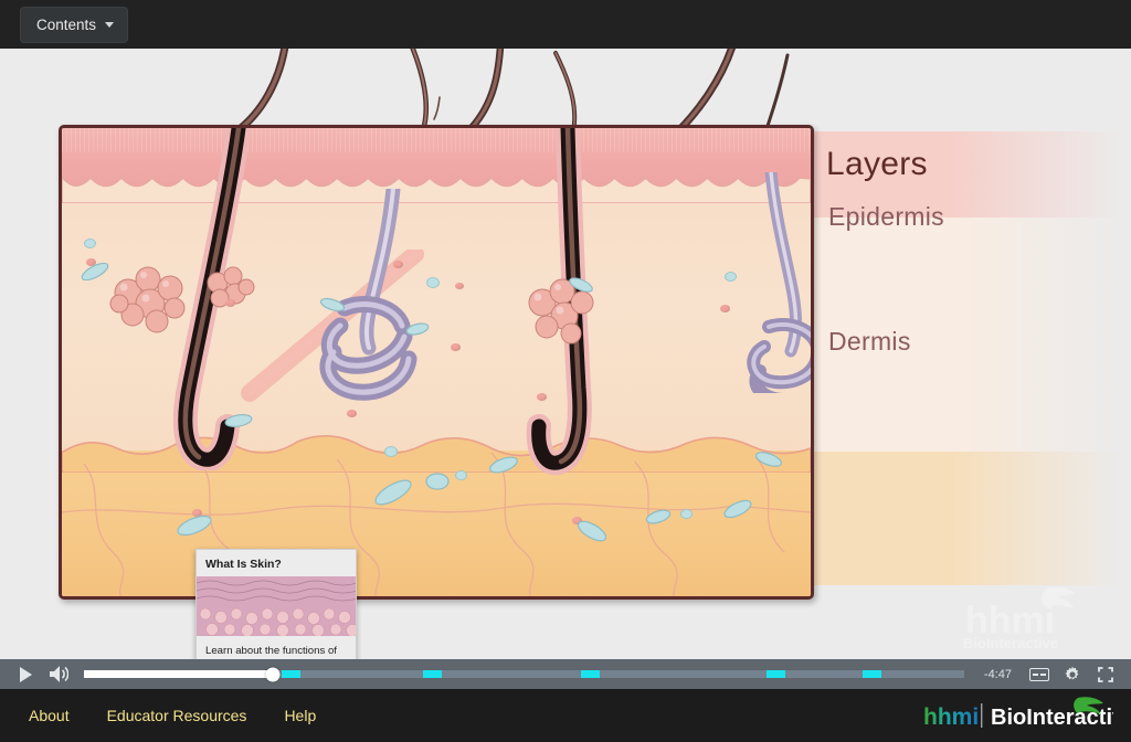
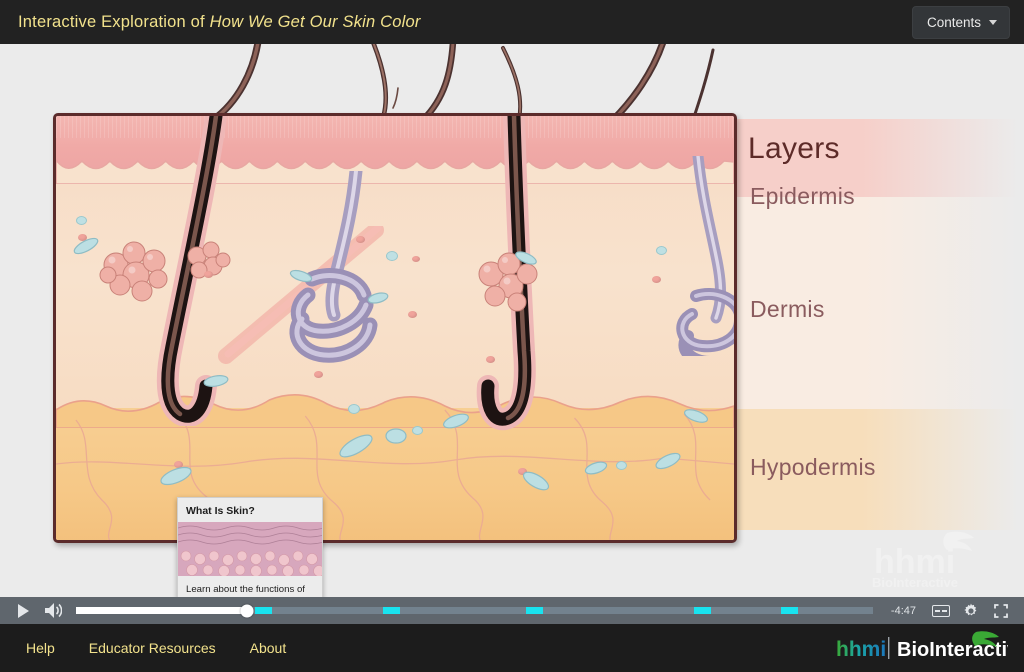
+ Interactive Exploration of How We Get Our Skin Color
  Contents
  Layers
  Epidermis
  Dermis
+ Hypodermis
  What Is Skin?
  -4:47
- About
+ Help
  Educator Resources
- Help
+ About
  hhmi
  BioInteracti
